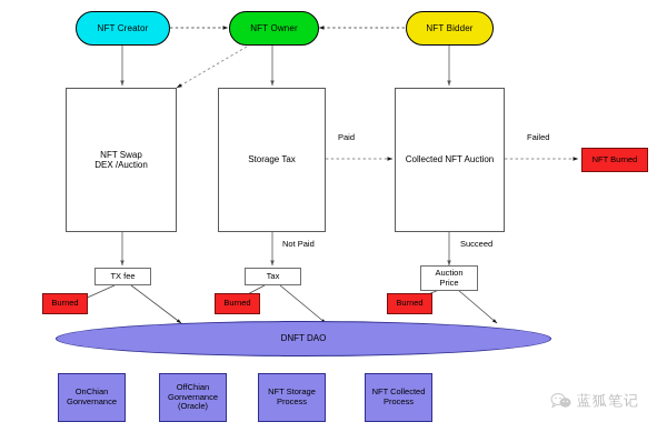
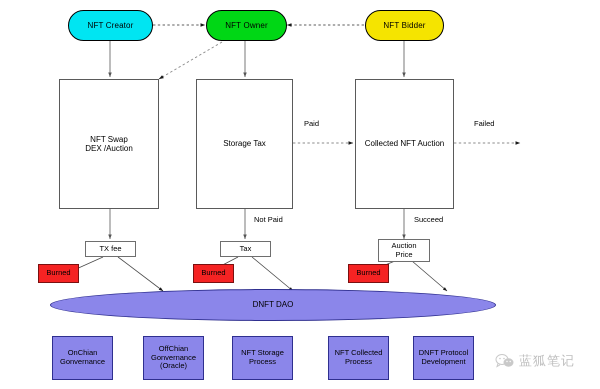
  NFT Creator
  NFT Owner
  NFT Bidder
  NFT Swap
  DEX /Auction
  Storage Tax
  Collected NFT Auction
- NFT Burned
  Paid
  Failed
  Not Paid
  Succeed
  TX fee
  Tax
  Auction
  Price
  Burned
  Burned
  Burned
  DNFT DAO
  OnChian
  Gonvernance
  OffChian
  Gonvernance
  (Oracle)
  NFT Storage
  Process
  NFT Collected
  Process
+ DNFT Protocol
+ Development
  蓝狐笔记
